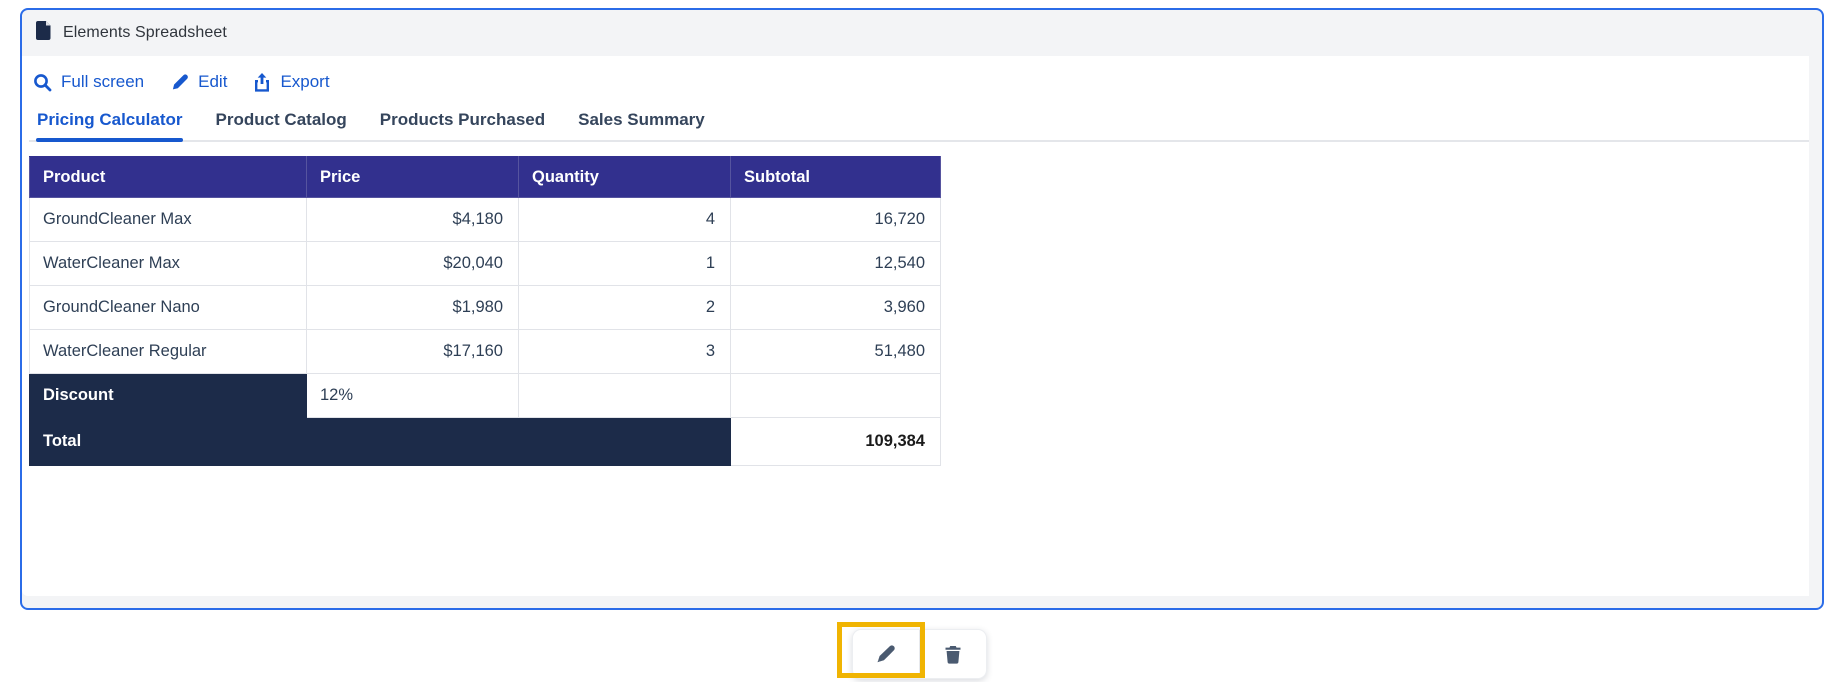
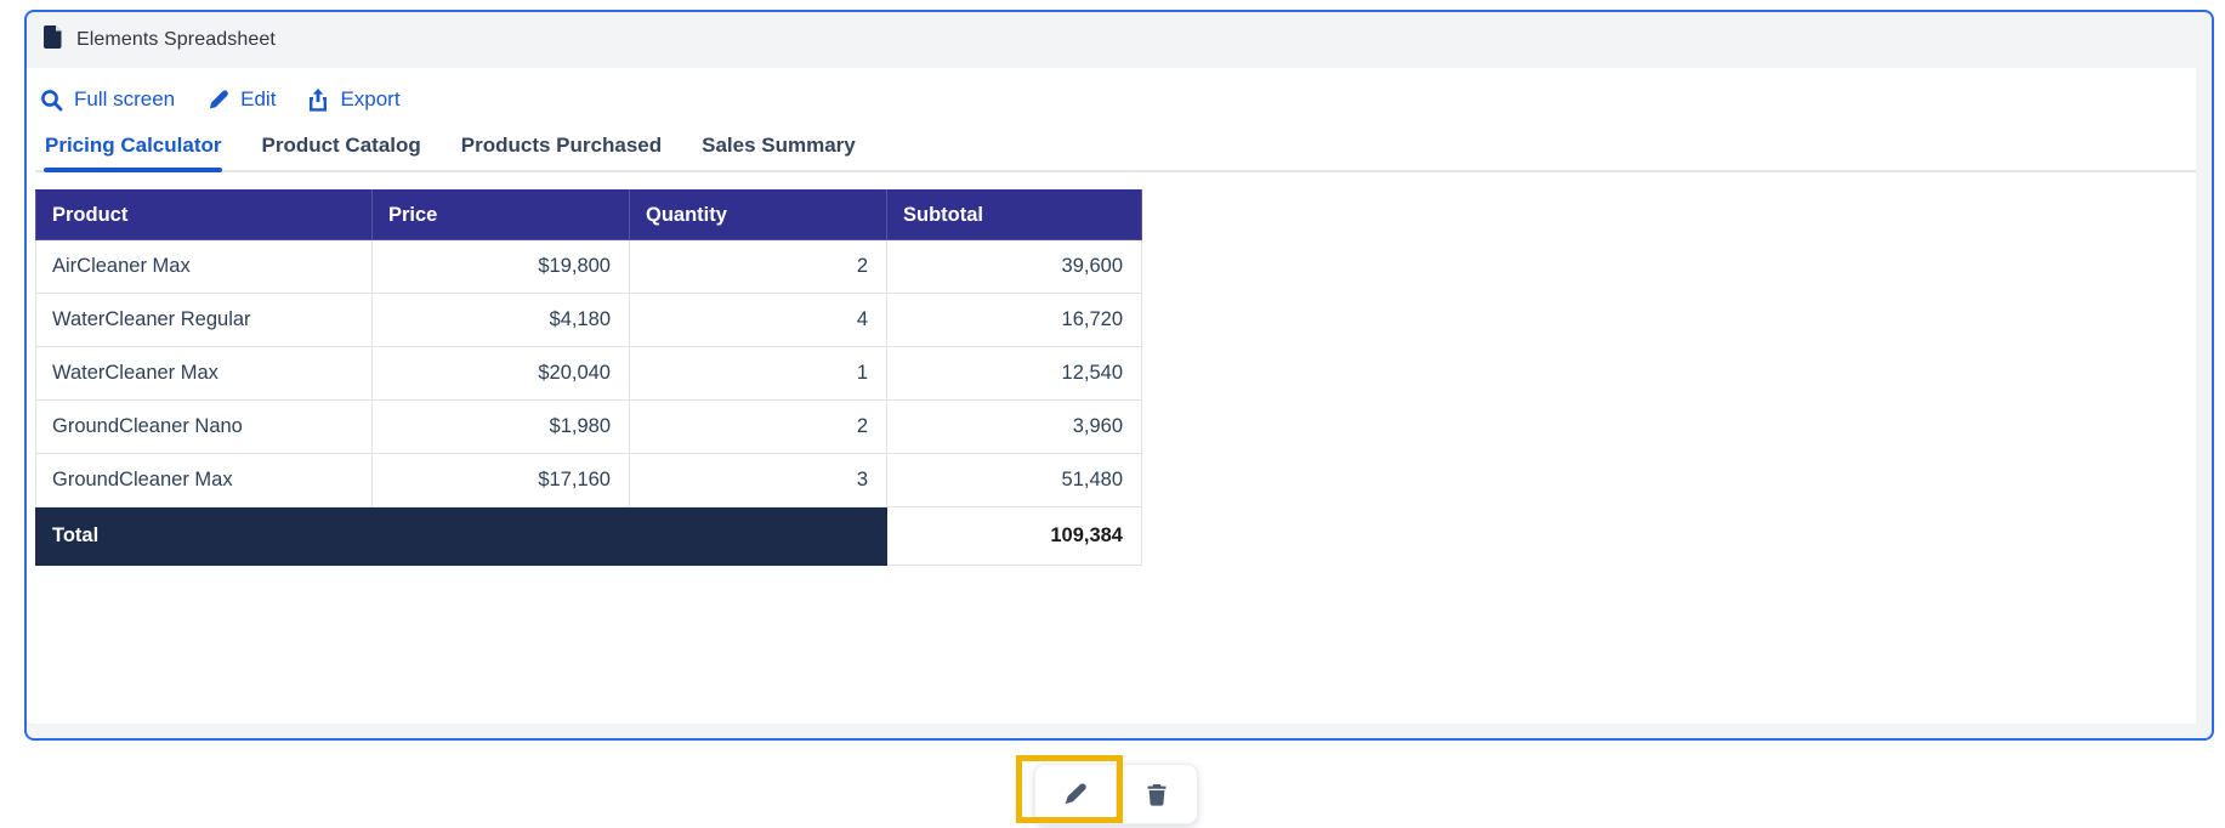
  Elements Spreadsheet
  Full screen
  Edit
  Export
  Pricing Calculator
  Product Catalog
  Products Purchased
  Sales Summary
  Product	Price	Quantity	Subtotal
+ AirCleaner Max	$19,800	2	39,600
- GroundCleaner Max	$4,180	4	16,720
+ WaterCleaner Regular	$4,180	4	16,720
  WaterCleaner Max	$20,040	1	12,540
  GroundCleaner Nano	$1,980	2	3,960
- WaterCleaner Regular	$17,160	3	51,480
+ GroundCleaner Max	$17,160	3	51,480
- Discount	12%
  Total	109,384
